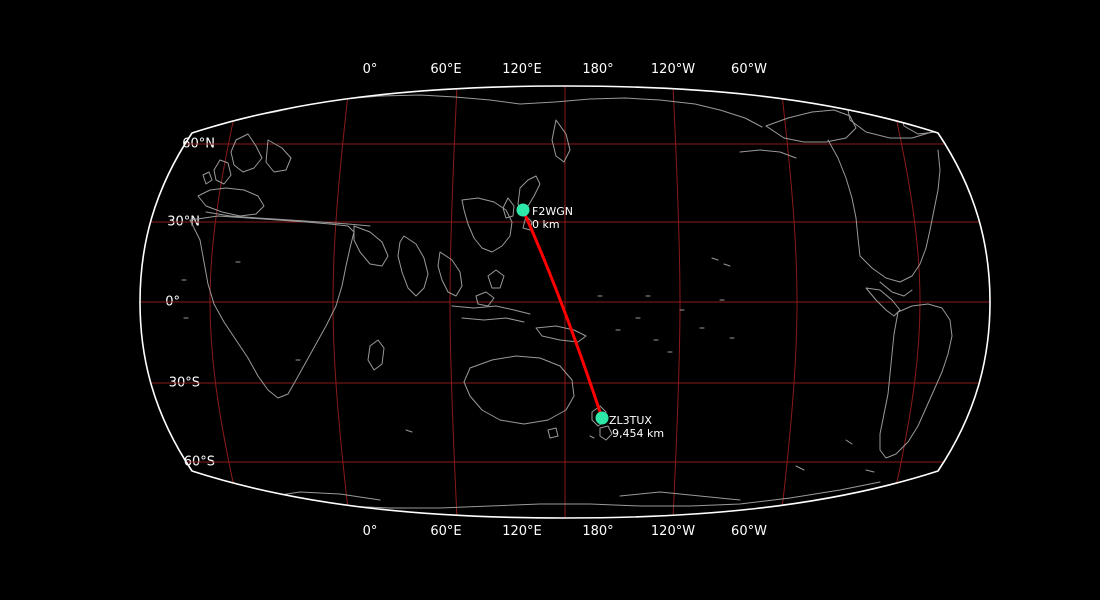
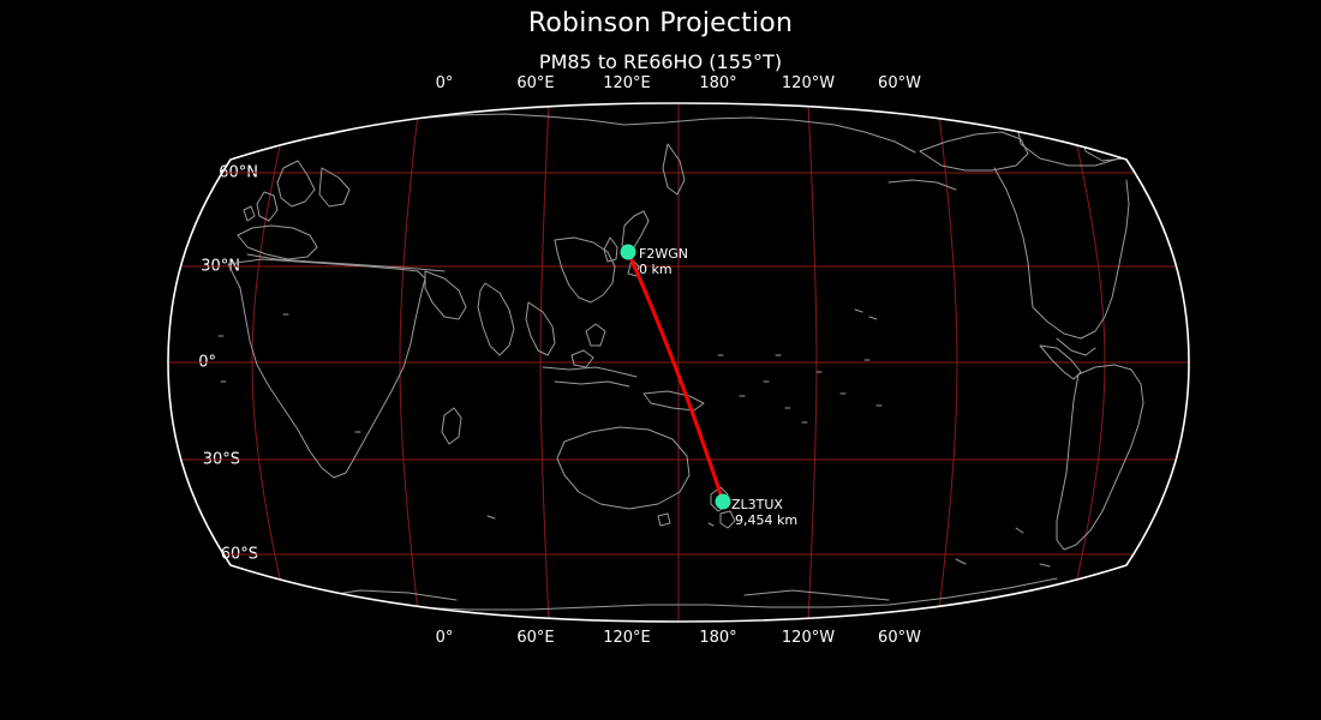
+ Robinson Projection
+ PM85 to RE66HO (155°T)
  0°
  60°E
  120°E
  180°
  120°W
  60°W
  0°
  60°E
  120°E
  180°
  120°W
  60°W
  F2WGN
  0 km
  ZL3TUX
  9,454 km
